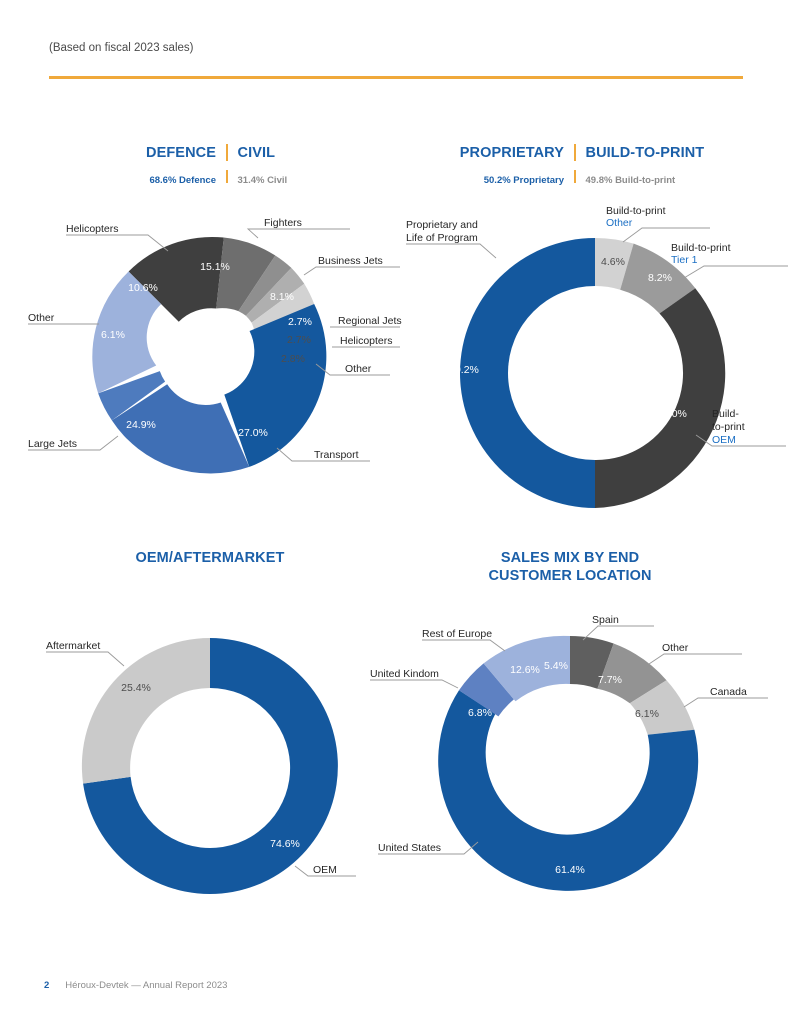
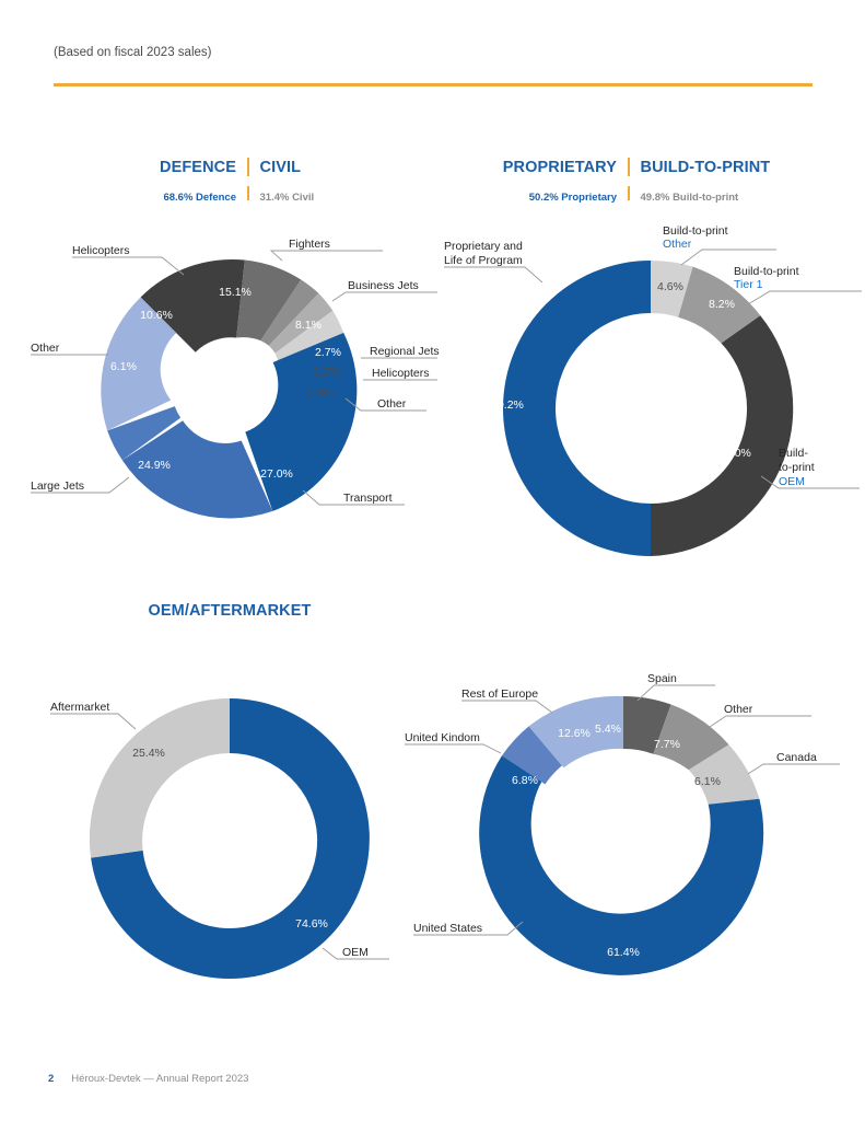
  (Based on fiscal 2023 sales)
  DEFENCE
  CIVIL
  68.6% Defence
  31.4% Civil
  PROPRIETARY
  BUILD-TO-PRINT
  50.2% Proprietary
  49.8% Build-to-print
  15.1%
  8.1%
  2.7%
  2.7%
  2.8%
  27.0%
  24.9%
  6.1%
  10.6%
  Helicopters
  Other
  Large Jets
  Transport
  Other
  Helicopters
  Regional Jets
  Business Jets
  Fighters
  4.6%
  8.2%
  37.0%
  50.2%
  Build-to-print
  Other
  Build-to-print
  Tier 1
  Build-
  to-print
  OEM
  Proprietary and
  Life of Program
  OEM/AFTERMARKET
- SALES MIX BY END
- CUSTOMER LOCATION
  25.4%
  74.6%
  Aftermarket
  OEM
  5.4%
  7.7%
  6.1%
  61.4%
  6.8%
  12.6%
  Spain
  Other
  Canada
  United States
  United Kindom
  Rest of Europe
  2
  Héroux-Devtek — Annual Report 2023
